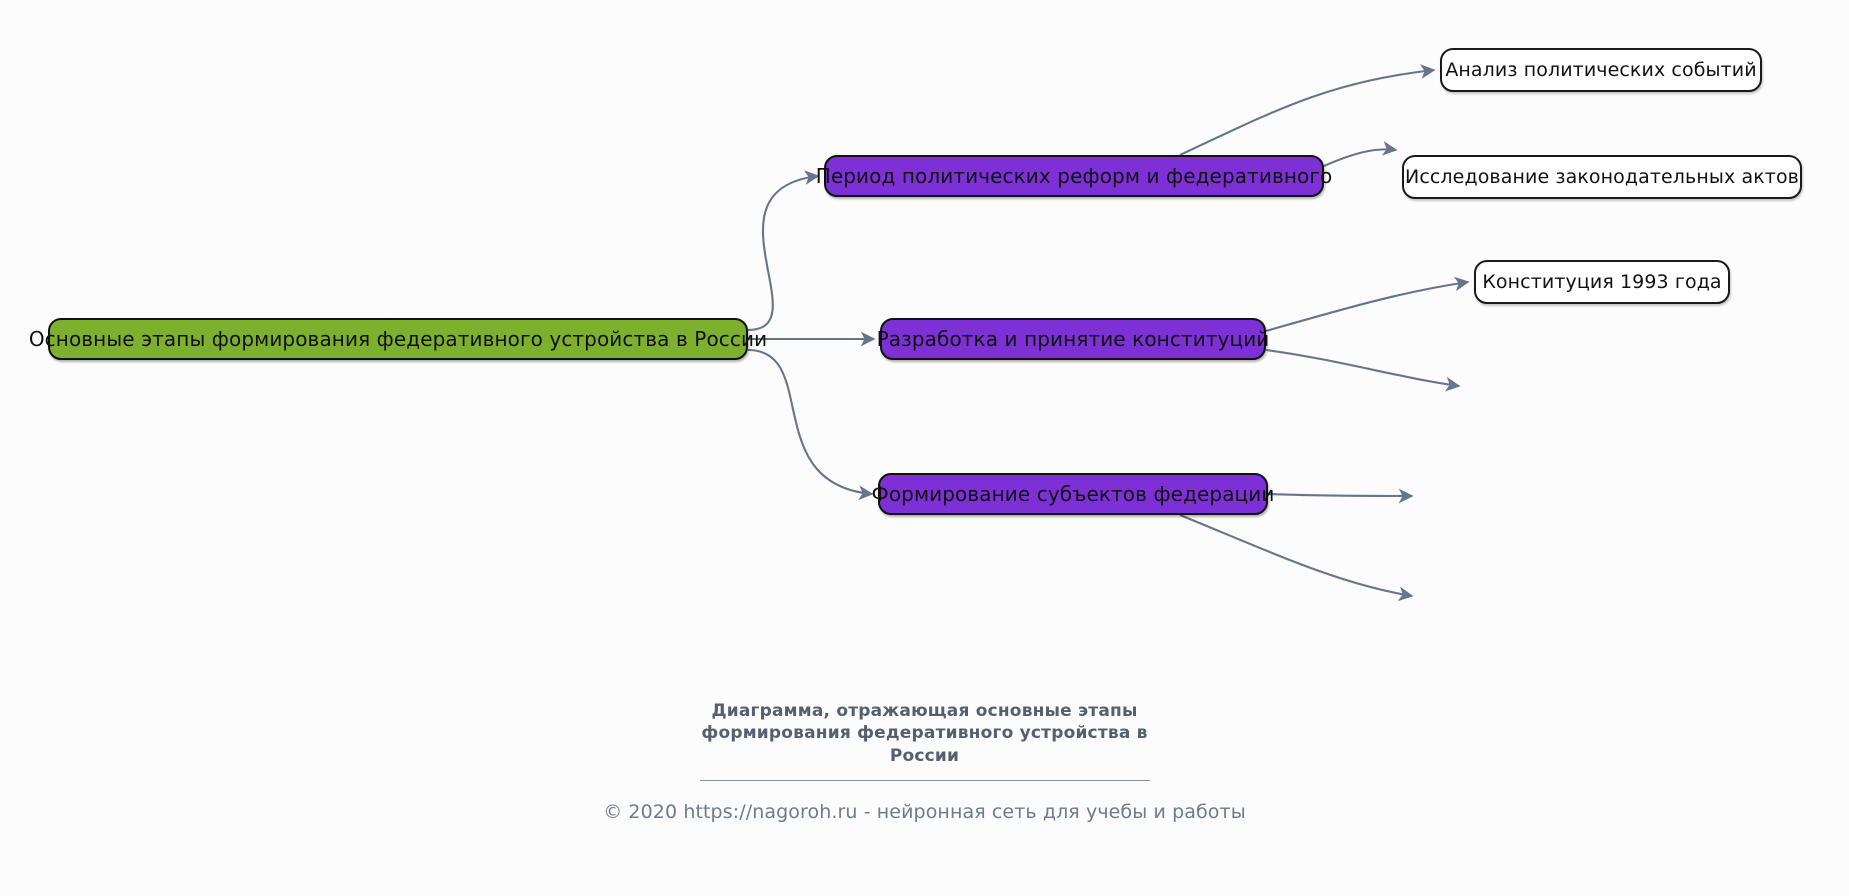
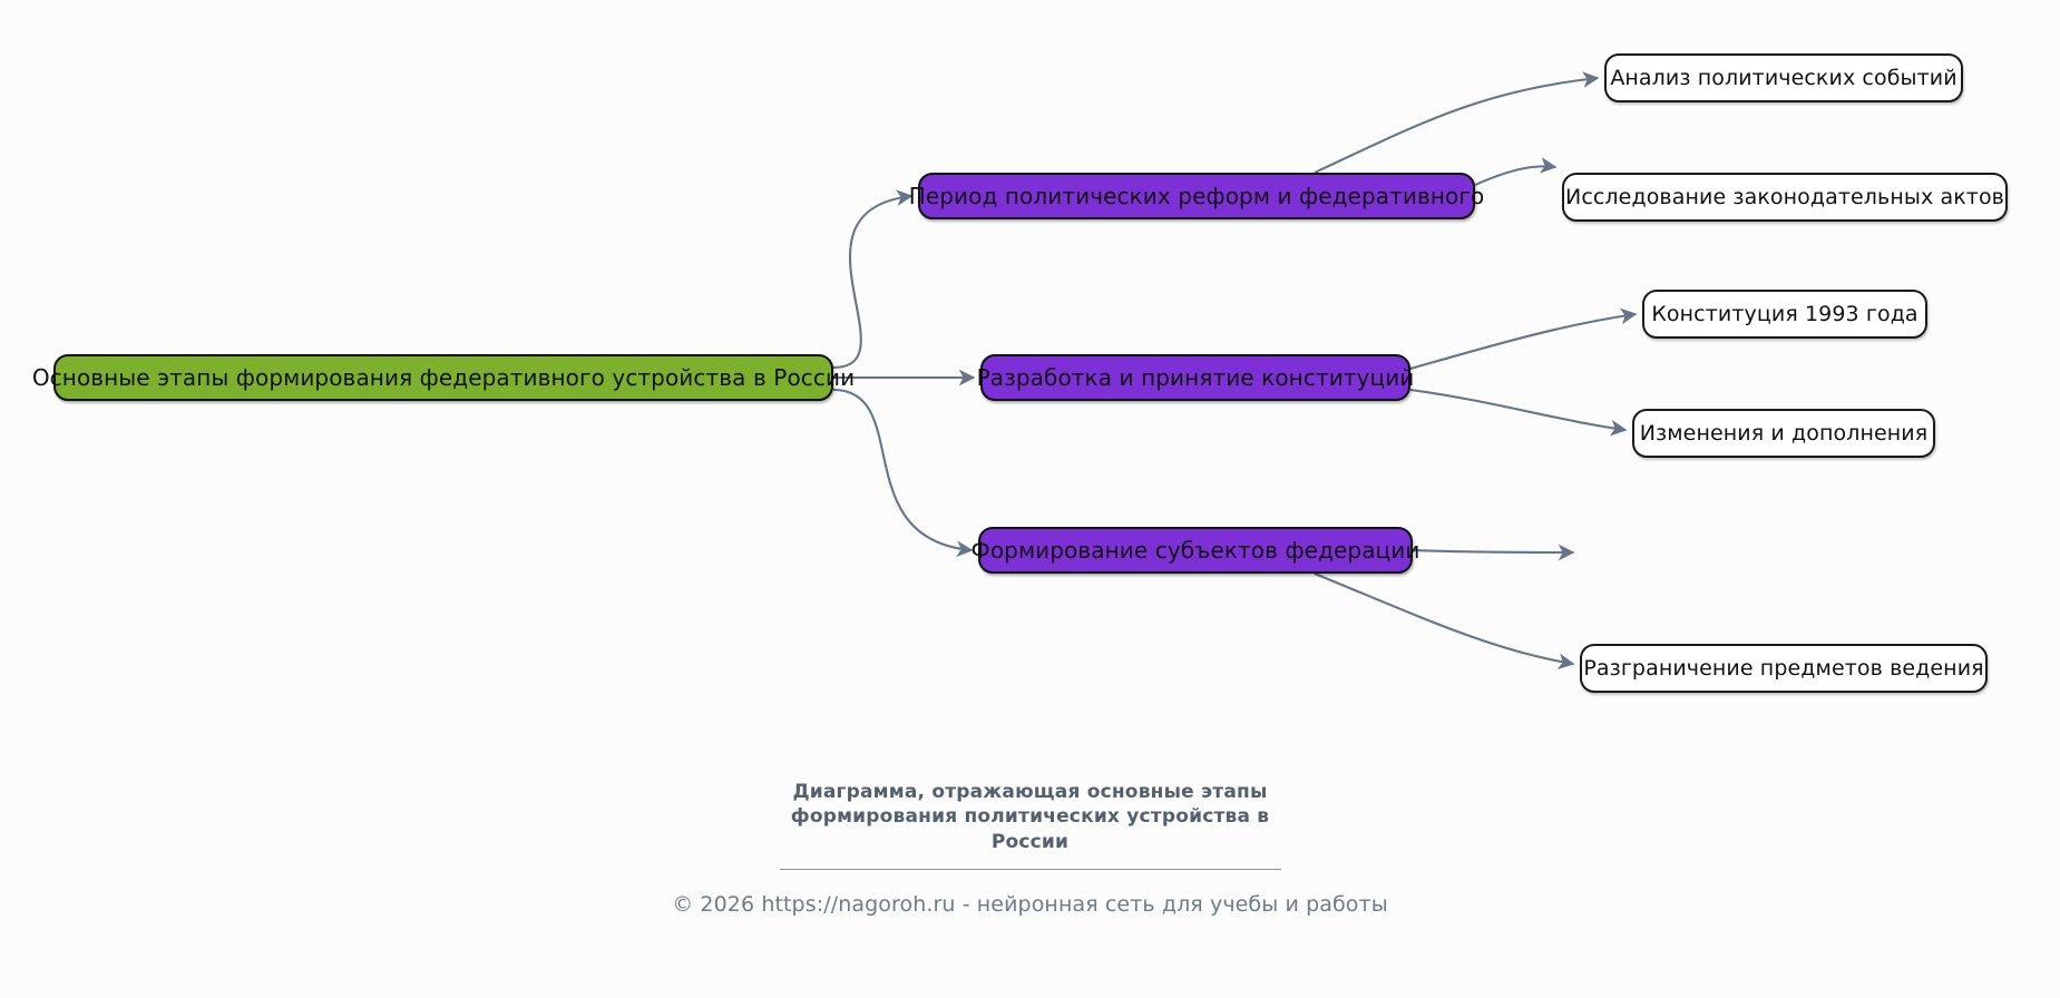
  Основные этапы формирования федеративного устройства в России
  Период политических реформ и федеративного
  Разработка и принятие конституций
  Формирование субъектов федерации
  Анализ политических событий
  Исследование законодательных актов
  Конституция 1993 года
+ Изменения и дополнения
+ Разграничение предметов ведения
- Диаграмма, отражающая основные этапы формирования федеративного устройства в России
+ Диаграмма, отражающая основные этапы формирования политических устройства в России
- © 2020 https://nagoroh.ru - нейронная сеть для учебы и работы
+ © 2026 https://nagoroh.ru - нейронная сеть для учебы и работы
